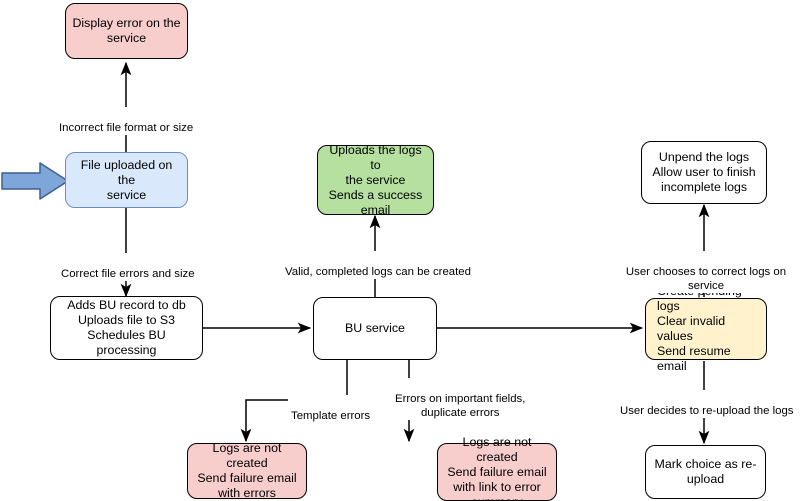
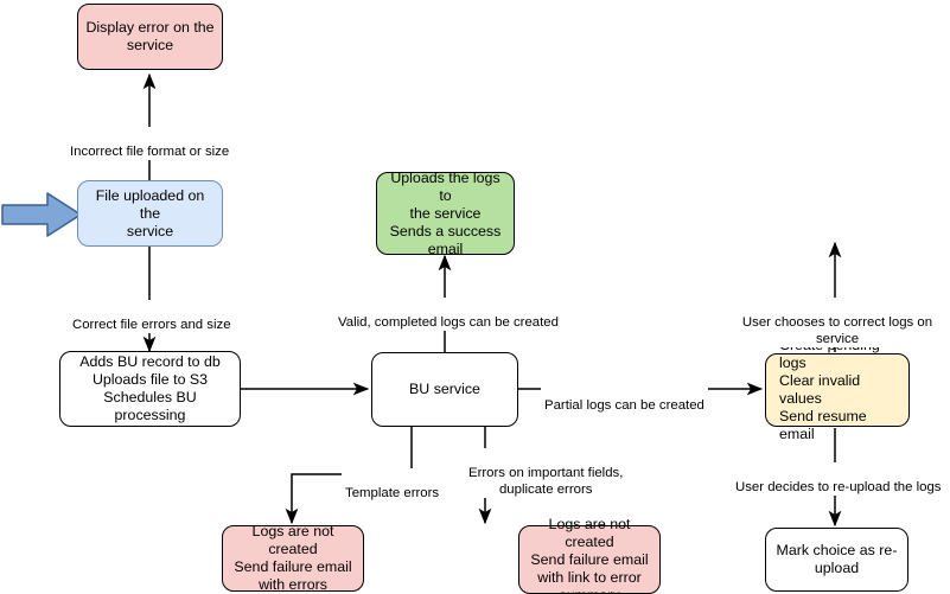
  Display error on the
  service
  File uploaded on the
  service
  Adds BU record to db
  Uploads file to S3
  Schedules BU processing
  BU service
  Uploads the logs to
  the service
  Sends a success
  email
- Unpend the logs
- Allow user to finish
- incomplete logs
  Clear invalid values
  Send resume email
  Logs are not created
  Send failure email
  with errors
  Logs are not created
  Send failure email
  with link to error
  Mark choice as re-
  upload
  Incorrect file format or size
  Correct file errors and size
  Valid, completed logs can be created
  User chooses to correct logs on service
+ Partial logs can be created
  Template errors
  Errors on important fields,
  duplicate errors
  User decides to re-upload the logs
